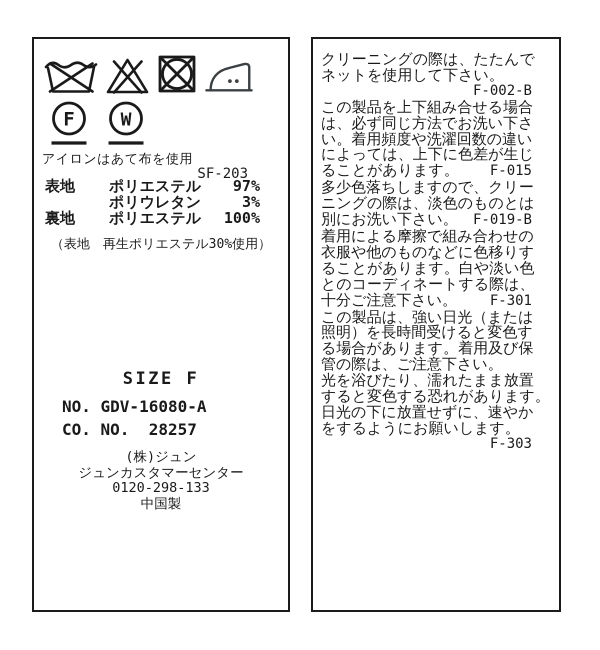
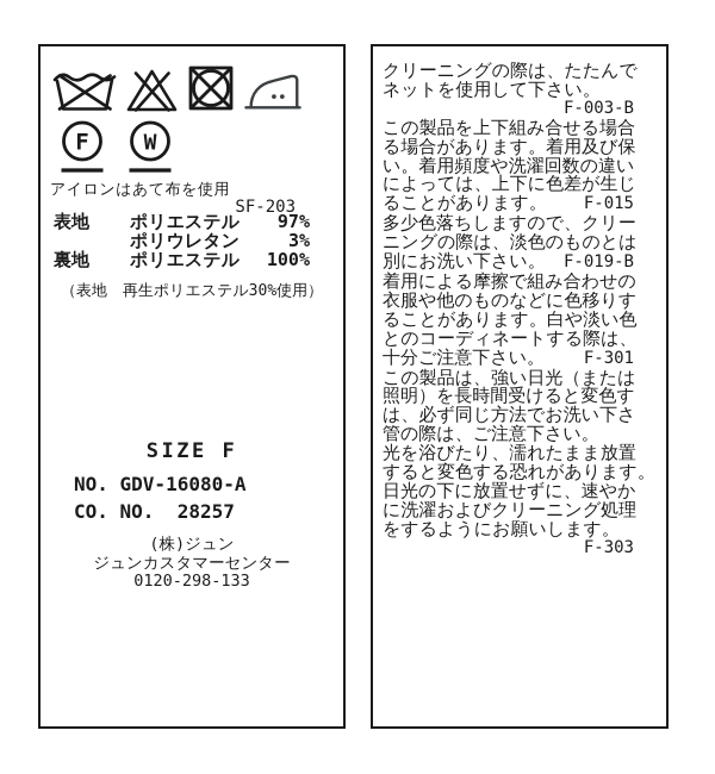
  F
  W
  アイロンはあて布を使用
  SF-203
  表地
  ポリエステル
  97%
  ポリウレタン
  3%
  裏地
  ポリエステル
  100%
  （表地 再生ポリエステル30%使用）
  SIZE F
  NO. GDV-16080-A
  CO. NO. 28257
  (株)ジュン
  ジュンカスタマーセンター
  0120-298-133
- 中国製
  クリーニングの際は、たたんで
  ネットを使用して下さい。
- F-002-B
+ F-003-B
  この製品を上下組み合せる場合
- は、必ず同じ方法でお洗い下さ
+ る場合があります。着用及び保
  い。着用頻度や洗濯回数の違い
  によっては、上下に色差が生じ
  ることがあります。
  F-015
  多少色落ちしますので、クリー
  ニングの際は、淡色のものとは
  別にお洗い下さい。
  F-019-B
  着用による摩擦で組み合わせの
  衣服や他のものなどに色移りす
  ることがあります。白や淡い色
  とのコーディネートする際は、
  十分ご注意下さい。
  F-301
  この製品は、強い日光（または
  照明）を長時間受けると変色す
- る場合があります。着用及び保
+ は、必ず同じ方法でお洗い下さ
  管の際は、ご注意下さい。
  光を浴びたり、濡れたまま放置
  すると変色する恐れがあります。
  日光の下に放置せずに、速やか
+ に洗濯およびクリーニング処理
  をするようにお願いします。
  F-303
